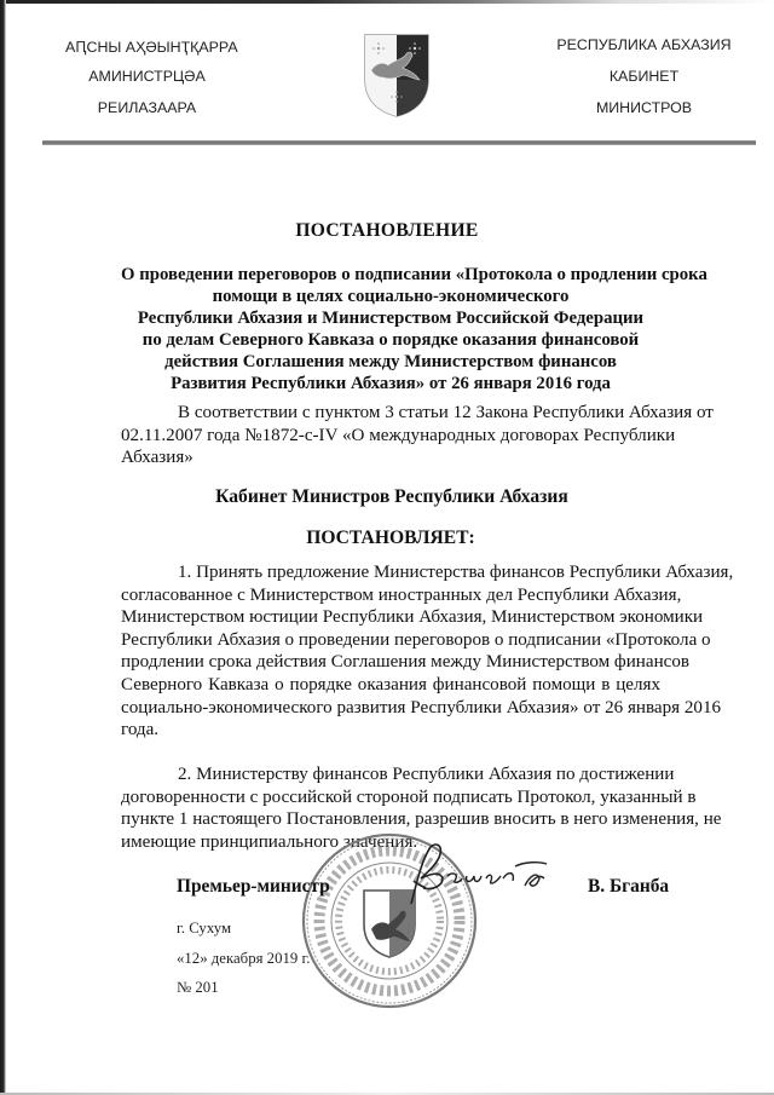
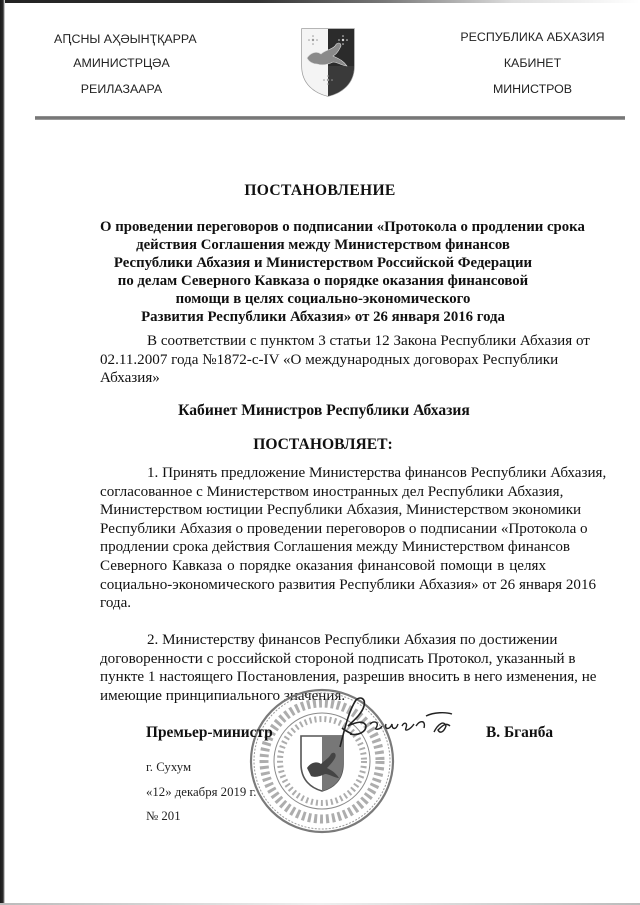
  АԤСНЫ АҲӘЫНҬҚАРРА
  АМИНИСТРЦӘА
  РЕИЛАЗААРА
  РЕСПУБЛИКА АБХАЗИЯ
  КАБИНЕТ
  МИНИСТРОВ
  ПОСТАНОВЛЕНИЕ
  О проведении переговоров о подписании «Протокола о продлении срока
- помощи в целях социально-экономического
+ действия Соглашения между Министерством финансов
  Республики Абхазия и Министерством Российской Федерации
  по делам Северного Кавказа о порядке оказания финансовой
- действия Соглашения между Министерством финансов
+ помощи в целях социально-экономического
  Развития Республики Абхазия» от 26 января 2016 года
  В соответствии с пунктом 3 статьи 12 Закона Республики Абхазия от
  02.11.2007 года №1872-с-IV «О международных договорах Республики
  Абхазия»
  Кабинет Министров Республики Абхазия
  ПОСТАНОВЛЯЕТ:
  1. Принять предложение Министерства финансов Республики Абхазия,
  согласованное с Министерством иностранных дел Республики Абхазия,
  Министерством юстиции Республики Абхазия, Министерством экономики
  Республики Абхазия о проведении переговоров о подписании «Протокола о
  продлении срока действия Соглашения между Министерством финансов
  Северного Кавказа о порядке оказания финансовой помощи в целях
  социально-экономического развития Республики Абхазия» от 26 января 2016
  года.
  2. Министерству финансов Республики Абхазия по достижении
  договоренности с российской стороной подписать Протокол, указанный в
  пункте 1 настоящего Постановления, разрешив вносить в него изменения, не
  имеющие принципиального зачения.
  Премьер-министр
  В. Бганба
  г. Сухум
  «12» декабря 2019 г.
  № 201
